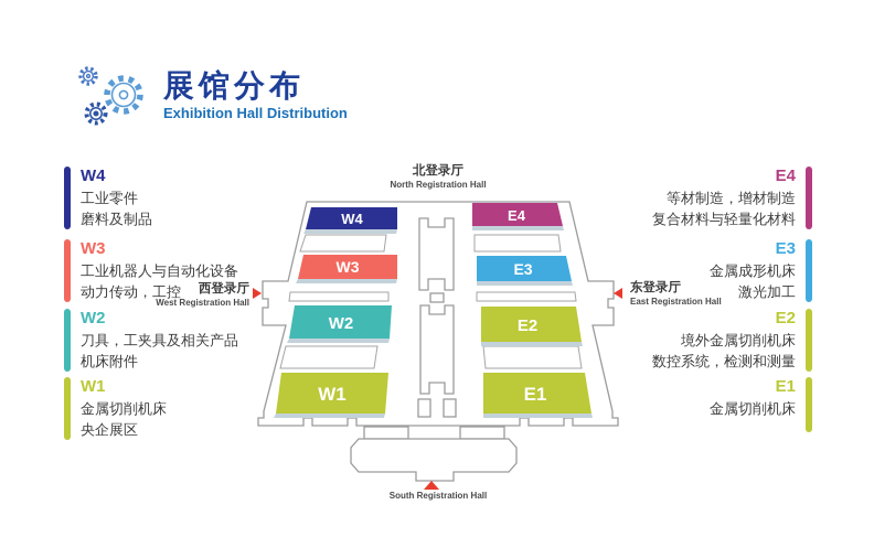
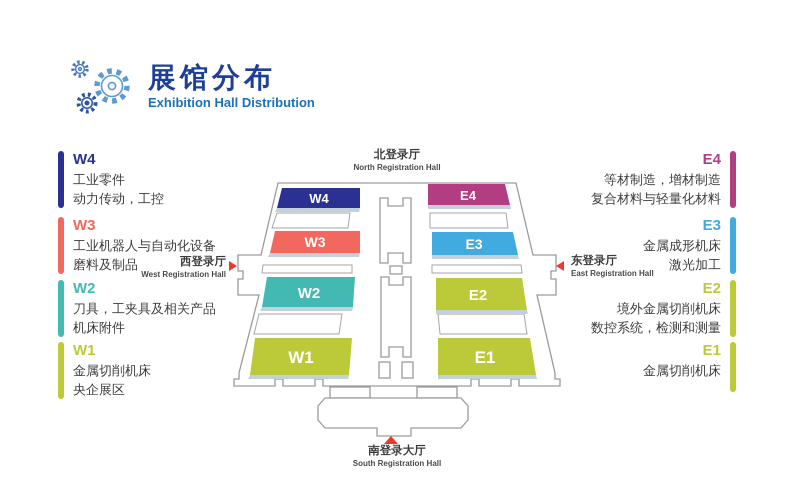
  展馆分布
  Exhibition Hall Distribution
  W4
  工业零件
- 磨料及制品
+ 动力传动，工控
  W3
  工业机器人与自动化设备
- 动力传动，工控
+ 磨料及制品
  W2
  刀具，工夹具及相关产品
  机床附件
  W1
  金属切削机床
  央企展区
  E4
  等材制造，增材制造
  复合材料与轻量化材料
  E3
  金属成形机床
  激光加工
  E2
  境外金属切削机床
  数控系统，检测和测量
  E1
  金属切削机床
  W4
  W3
  W2
  W1
  E4
  E3
  E2
  E1
  北登录厅
  North Registration Hall
+ 南登录大厅
  South Registration Hall
  西登录厅
  West Registration Hall
  东登录厅
  East Registration Hall
